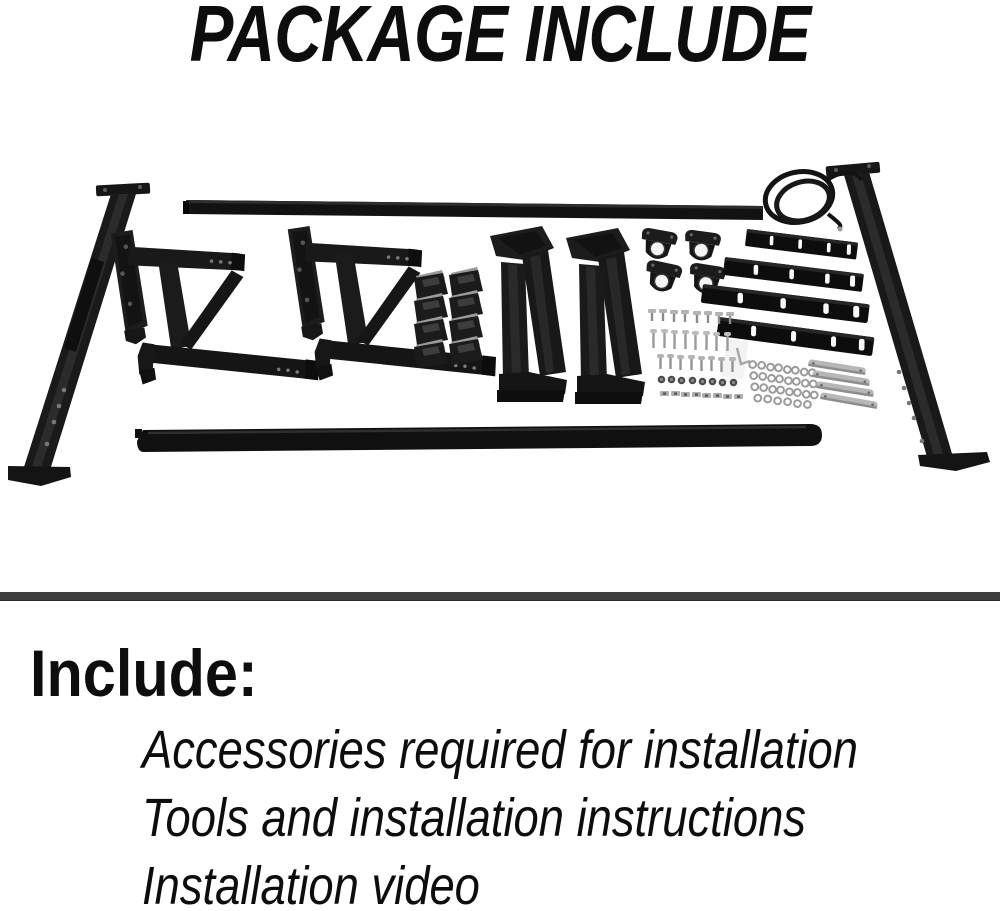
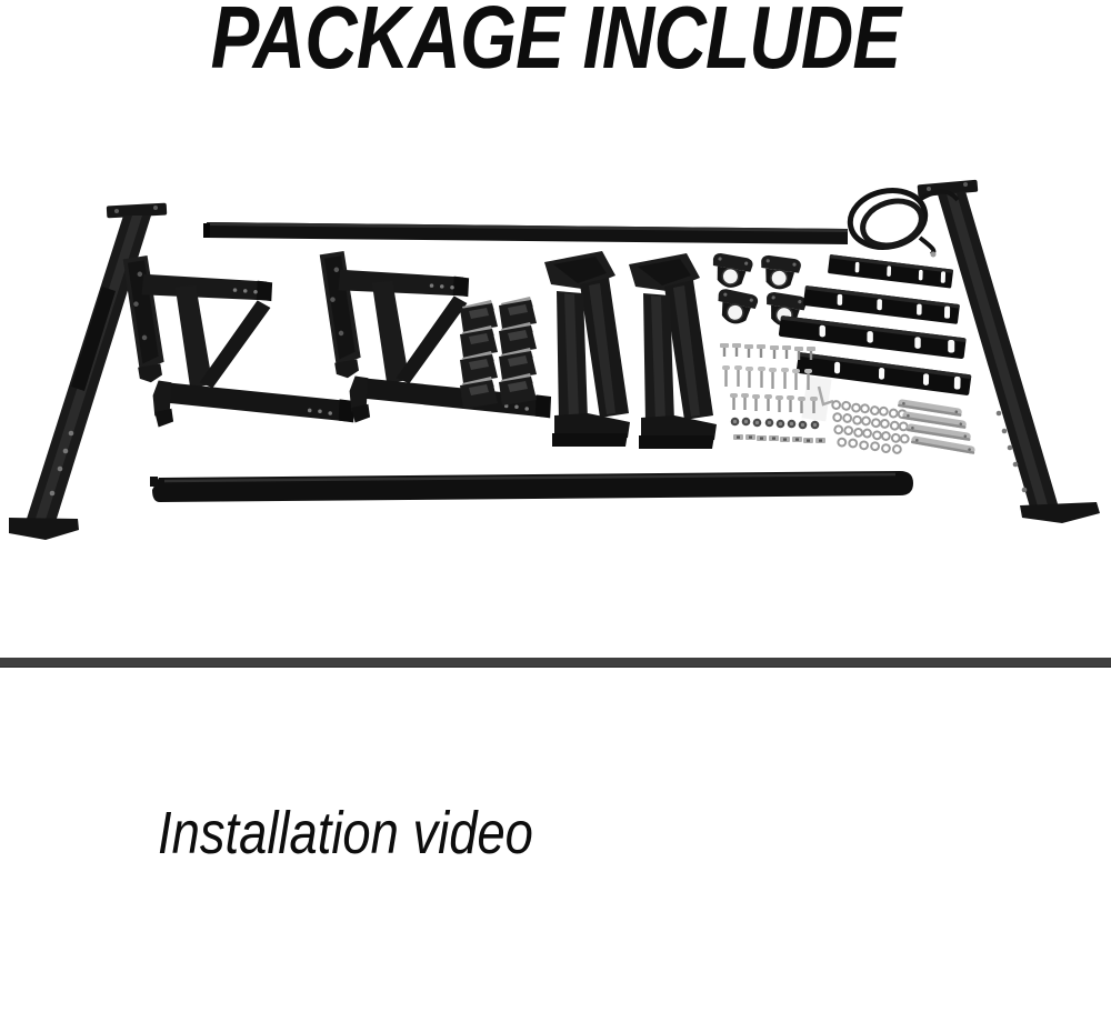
  PACKAGE INCLUDE
- Include:
- Accessories required for installation
- Tools and installation instructions
  Installation video
